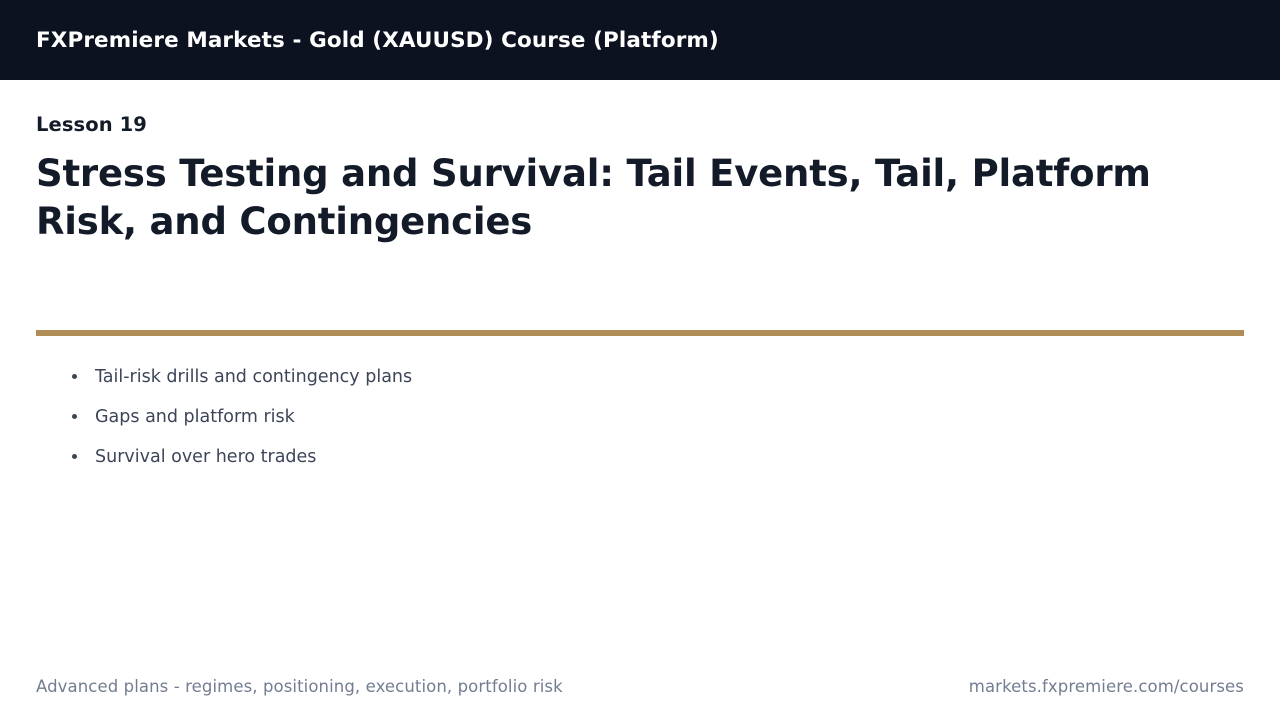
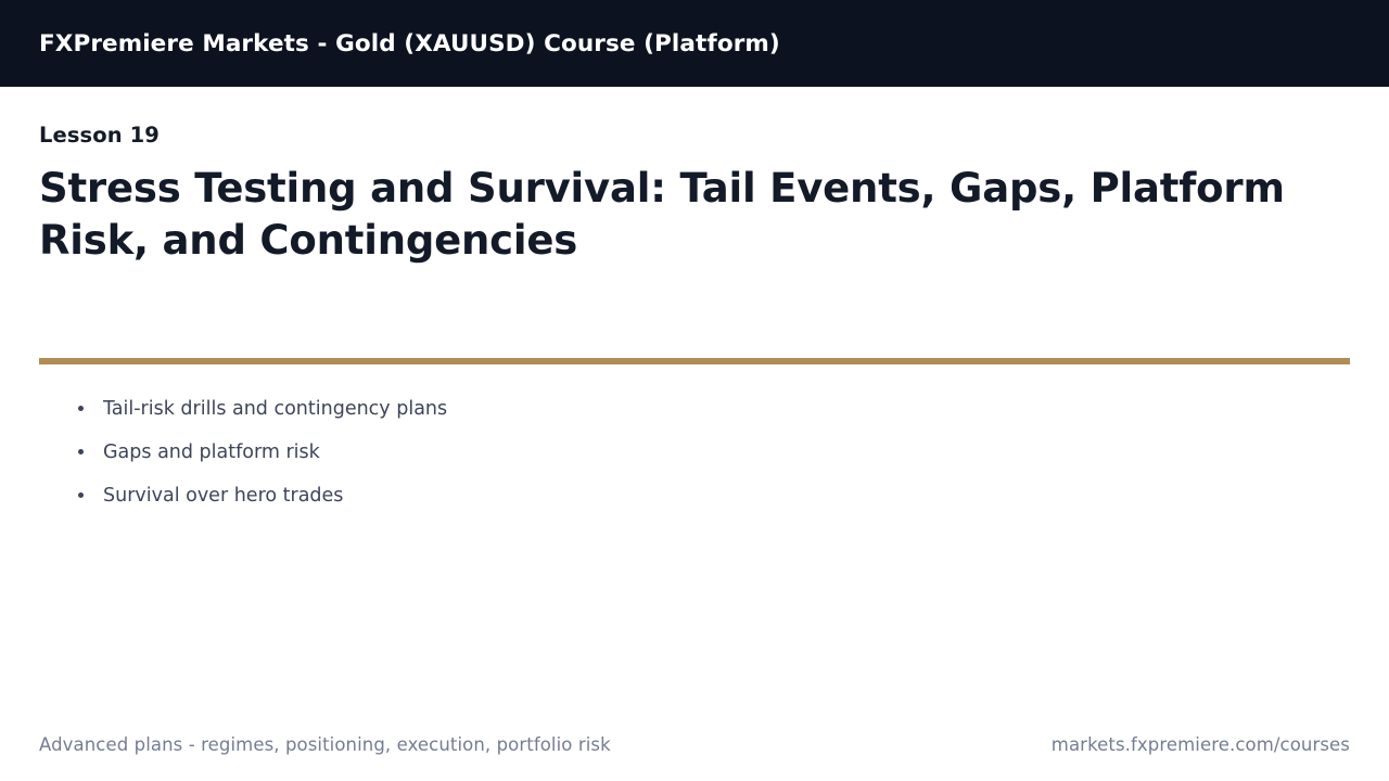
  FXPremiere Markets - Gold (XAUUSD) Course (Platform)
  Lesson 19
- Stress Testing and Survival: Tail Events, Tail, Platform Risk, and Contingencies
+ Stress Testing and Survival: Tail Events, Gaps, Platform Risk, and Contingencies
  Tail-risk drills and contingency plans
  Gaps and platform risk
  Survival over hero trades
  Advanced plans - regimes, positioning, execution, portfolio risk
  markets.fxpremiere.com/courses
